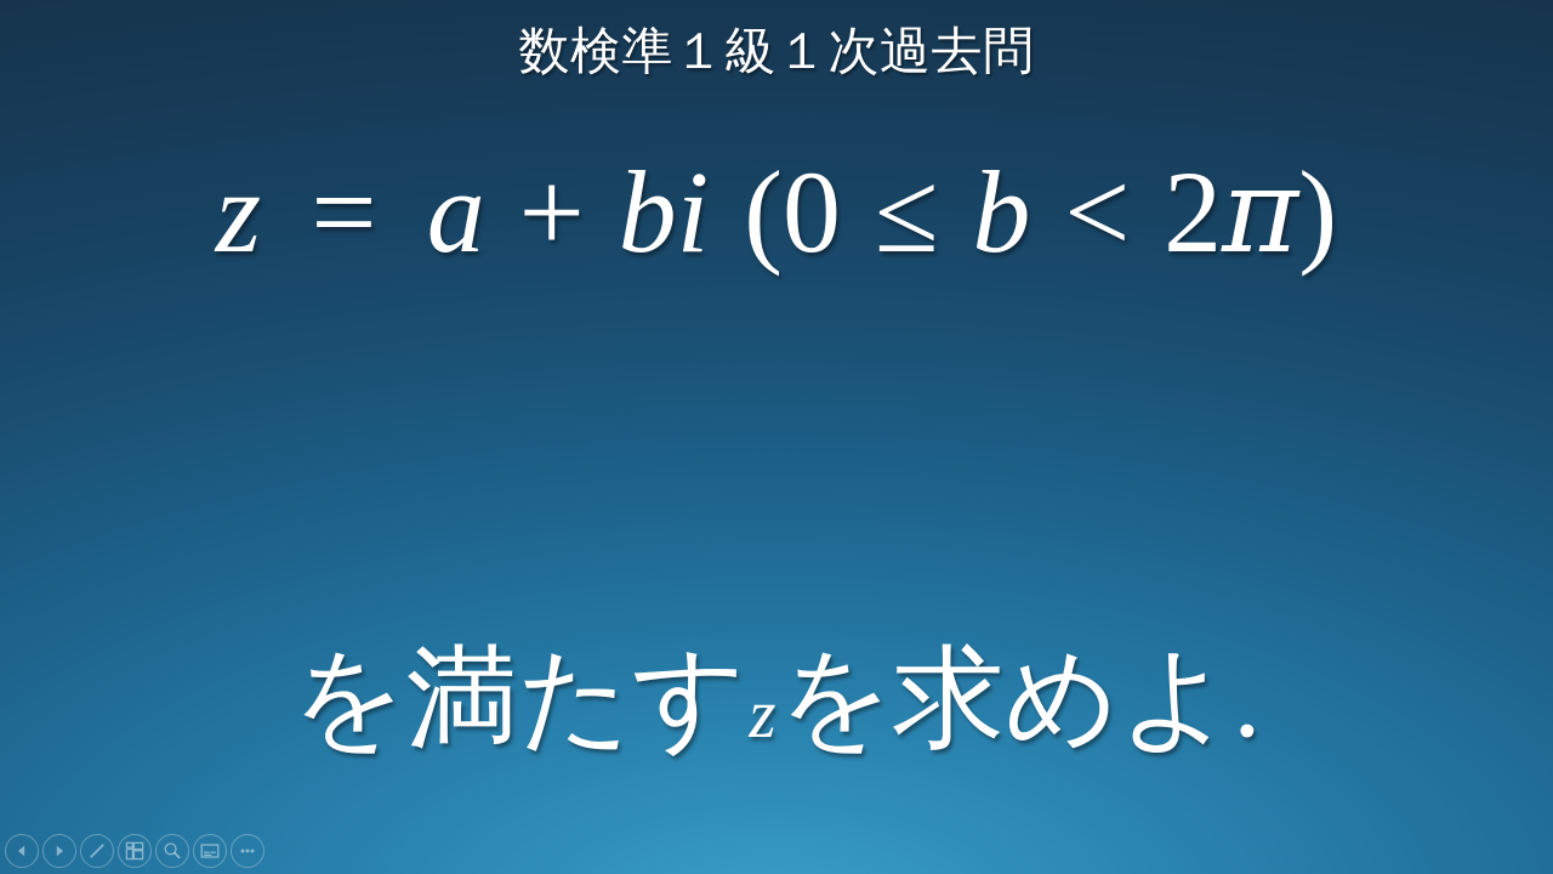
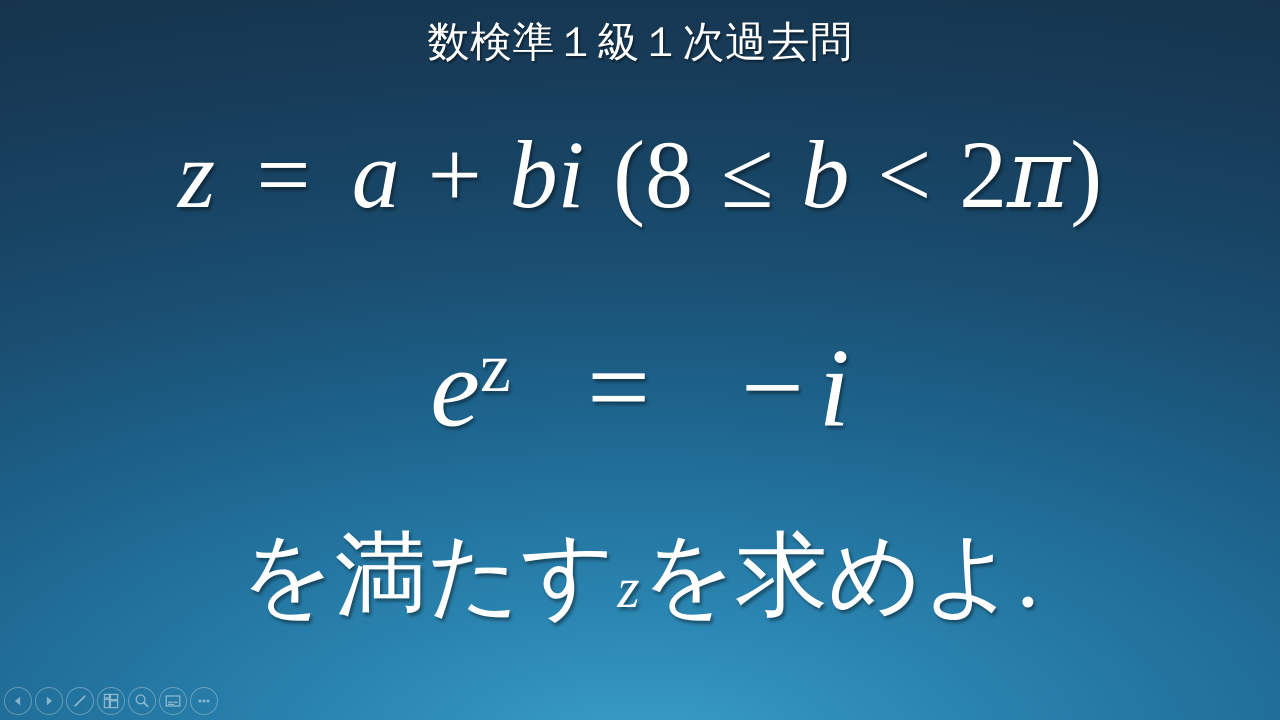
  数検準１級１次過去問
- z = a + bi (0 ≤ b < 2π)
+ z = a + bi (8 ≤ b < 2π)
+ ez = −i
  を満たすzを求めよ.
